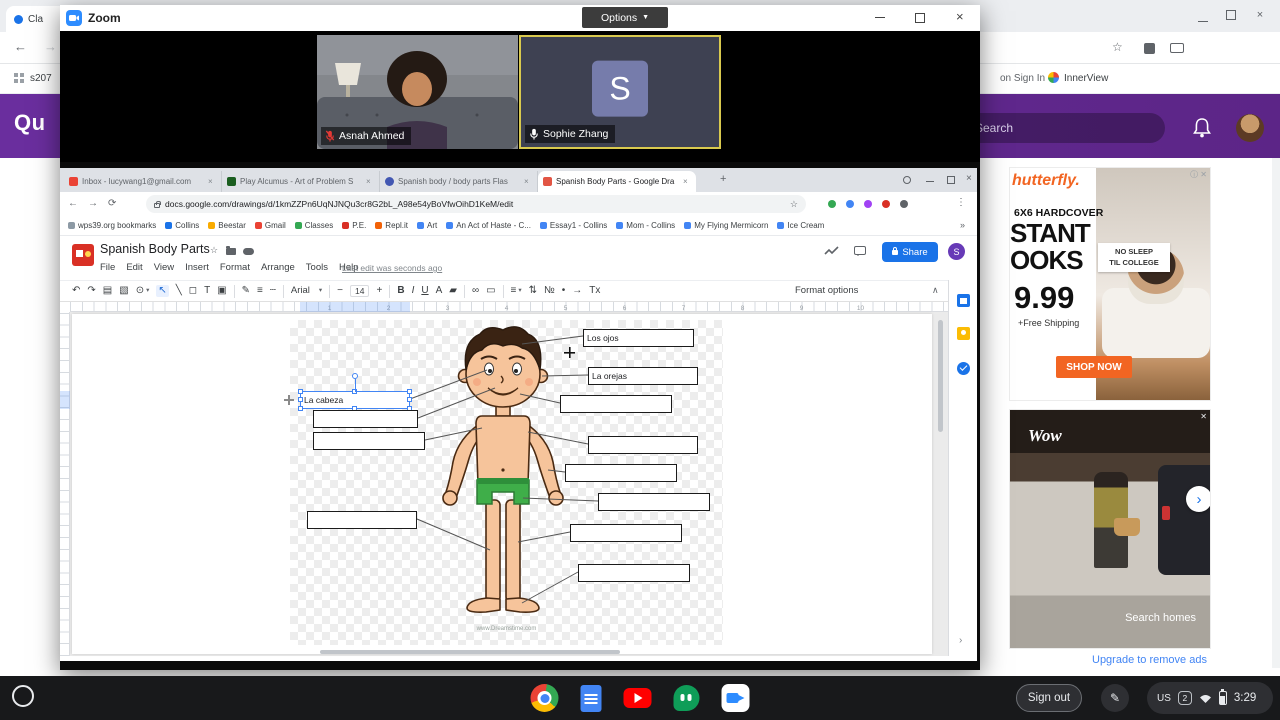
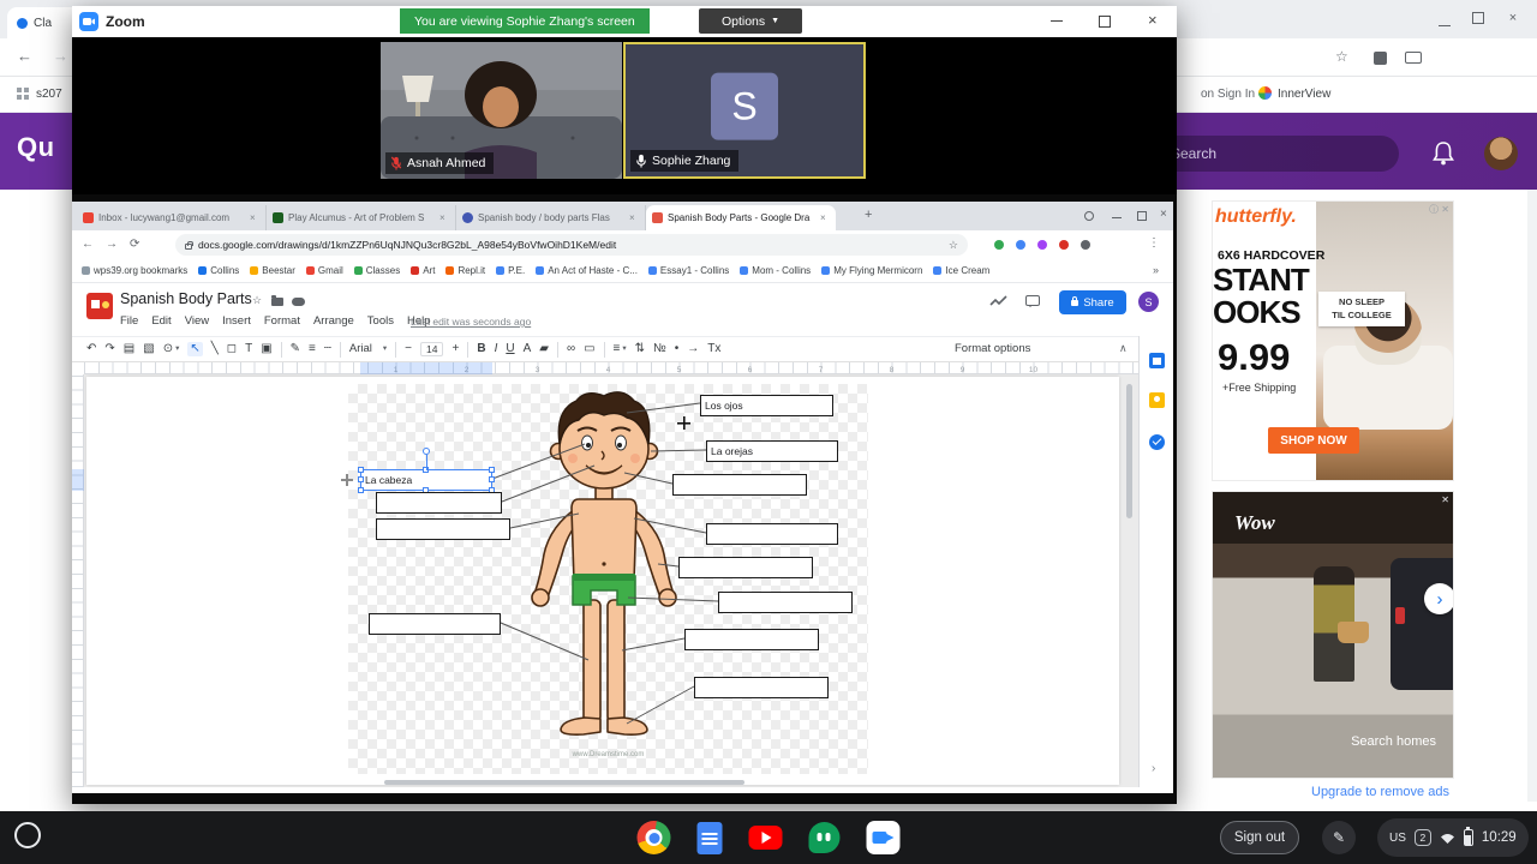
  Cla
  ×
  ←
  →
  ☆
  s207
  on Sign In
  InnerView
  Qu
  earch
  hutterfly.
  ⓘ ✕
  6X6 HARDCOVER
  STANT
  OOKS
  9.99
  +Free Shipping
  NO SLEEP
  TIL COLLEGE
  SHOP NOW
  Wow
  ✕
  ›
  Search homes
  Upgrade to remove ads
  Zoom
  ×
+ You are viewing Sophie Zhang's screen
  Options
  Asnah Ahmed
  S
  Sophie Zhang
  Inbox - lucywang1@gmail.com
  Play Alcumus - Art of Problem S
  Spanish body / body parts Flas
  Spanish Body Parts - Google Dra
  ←
  →
  ⟳
  docs.google.com/drawings/d/1kmZZPn6UqNJNQu3cr8G2bL_A98e54yBoVfwOihD1KeM/edit
  ☆
  wps39.org bookmarks
  Collins
  Beestar
  Gmail
  Classes
- P.E.
+ Art
  Repl.it
- Art
+ P.E.
  An Act of Haste - C...
  Essay1 - Collins
  Mom - Collins
  My Flying Mermicorn
  Ice Cream
  Spanish Body Parts
  ☆
  File
  Edit
  View
  Insert
  Format
  Arrange
  Tools
  Help
  Last edit was seconds ago
  Share
  S
  ↶
  ↷
  ▤
  ▧
  ⊙
  ↖
  ╲
  ◻
  T
  ▣
  ✎
  ≡
  ┄
  Arial
  −
  14
  +
  B
  I
  U
  A
  ▰
  ∞
  ▭
  ≡
  ⇅
  №
  •
  →
  Tx
  Format options
  ∧
  Los ojos
  La orejas
  La cabeza
  ›
  Sign out
  ✎
  US
  2
- 3:29
+ 10:29
